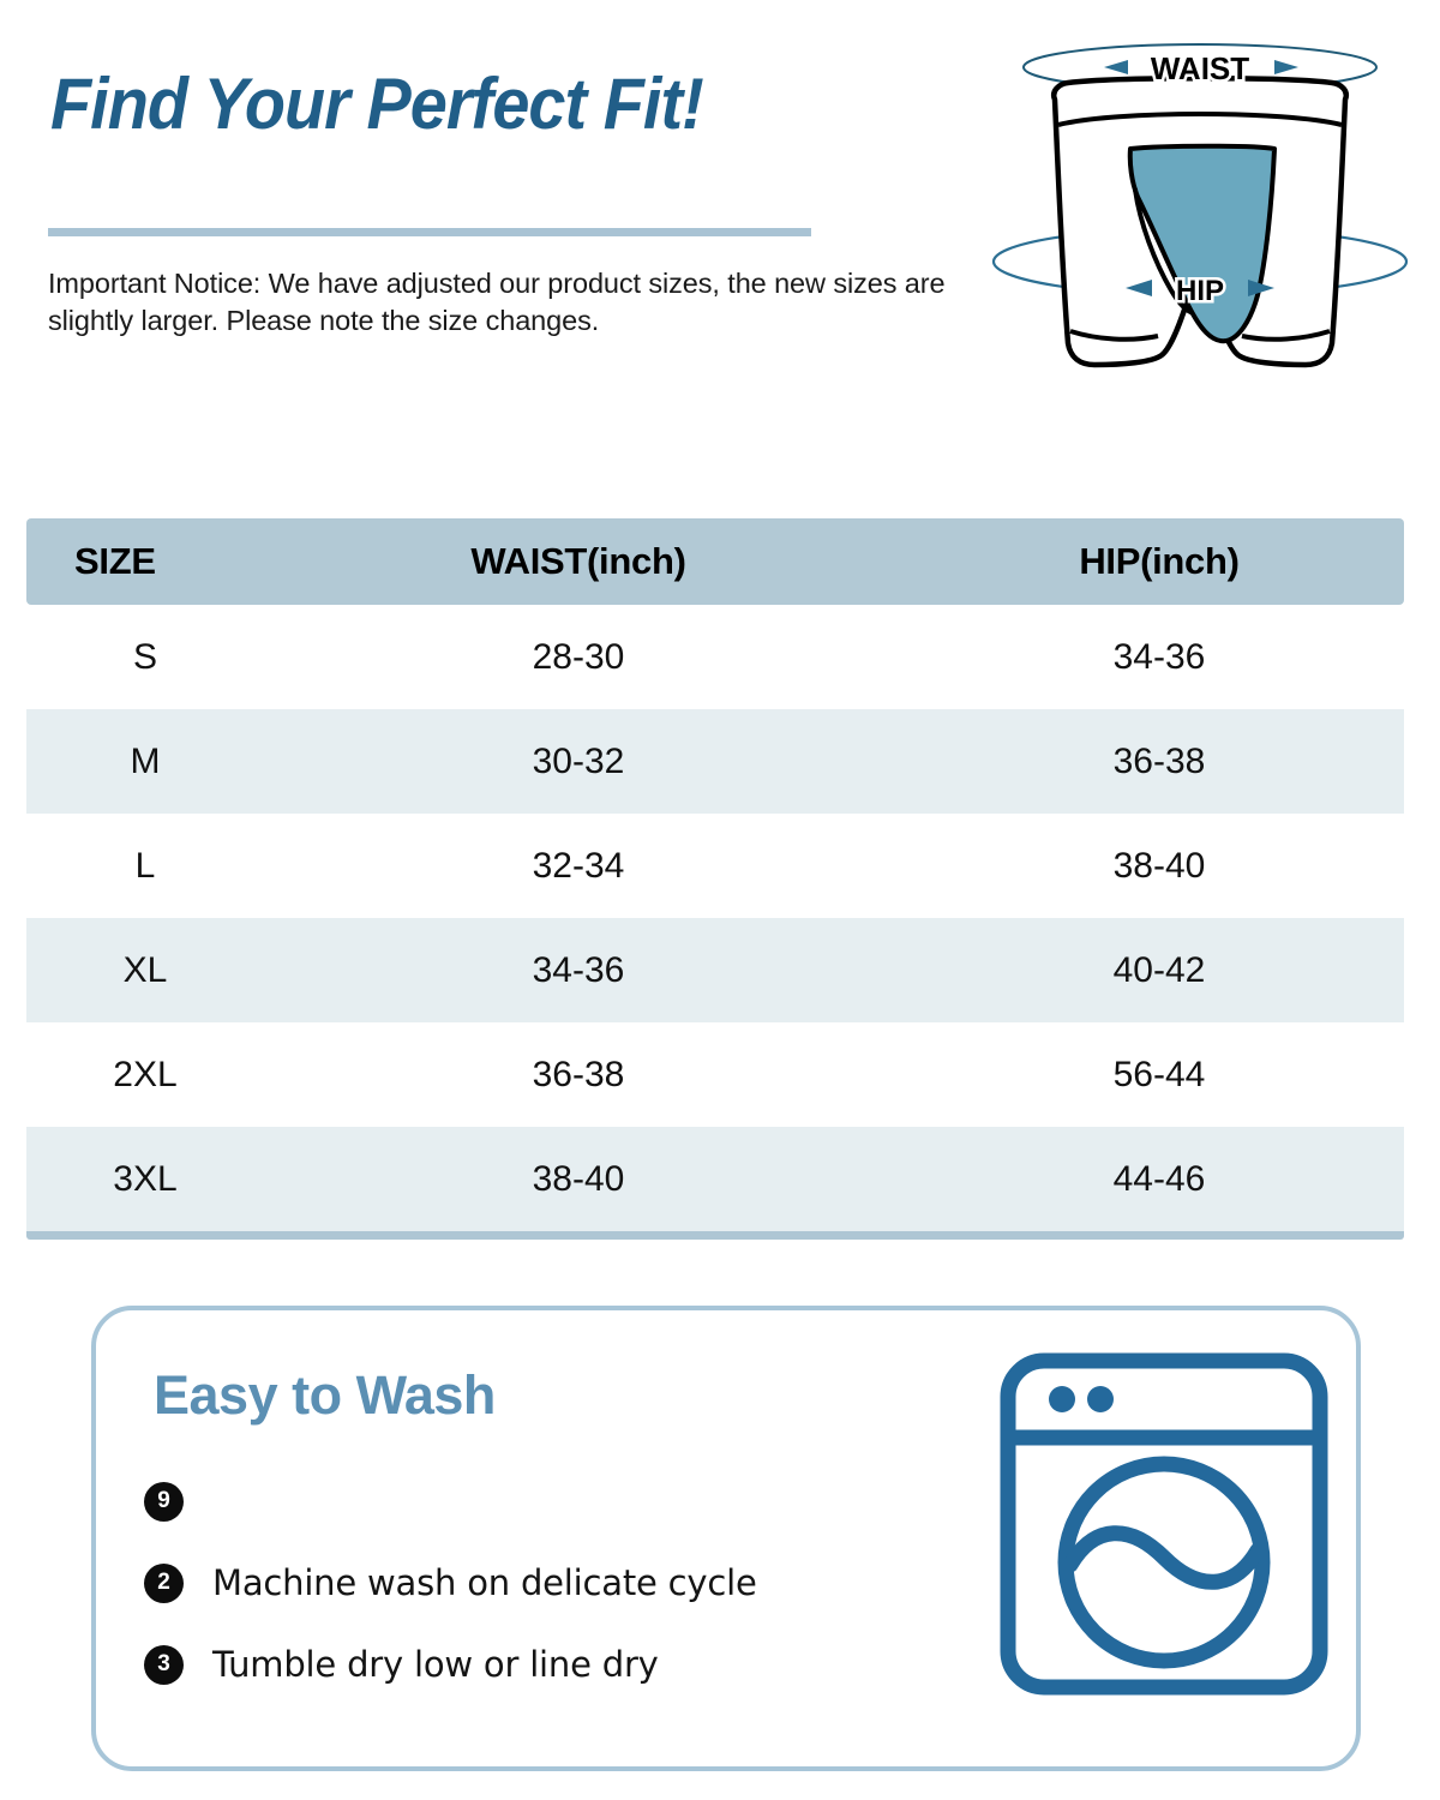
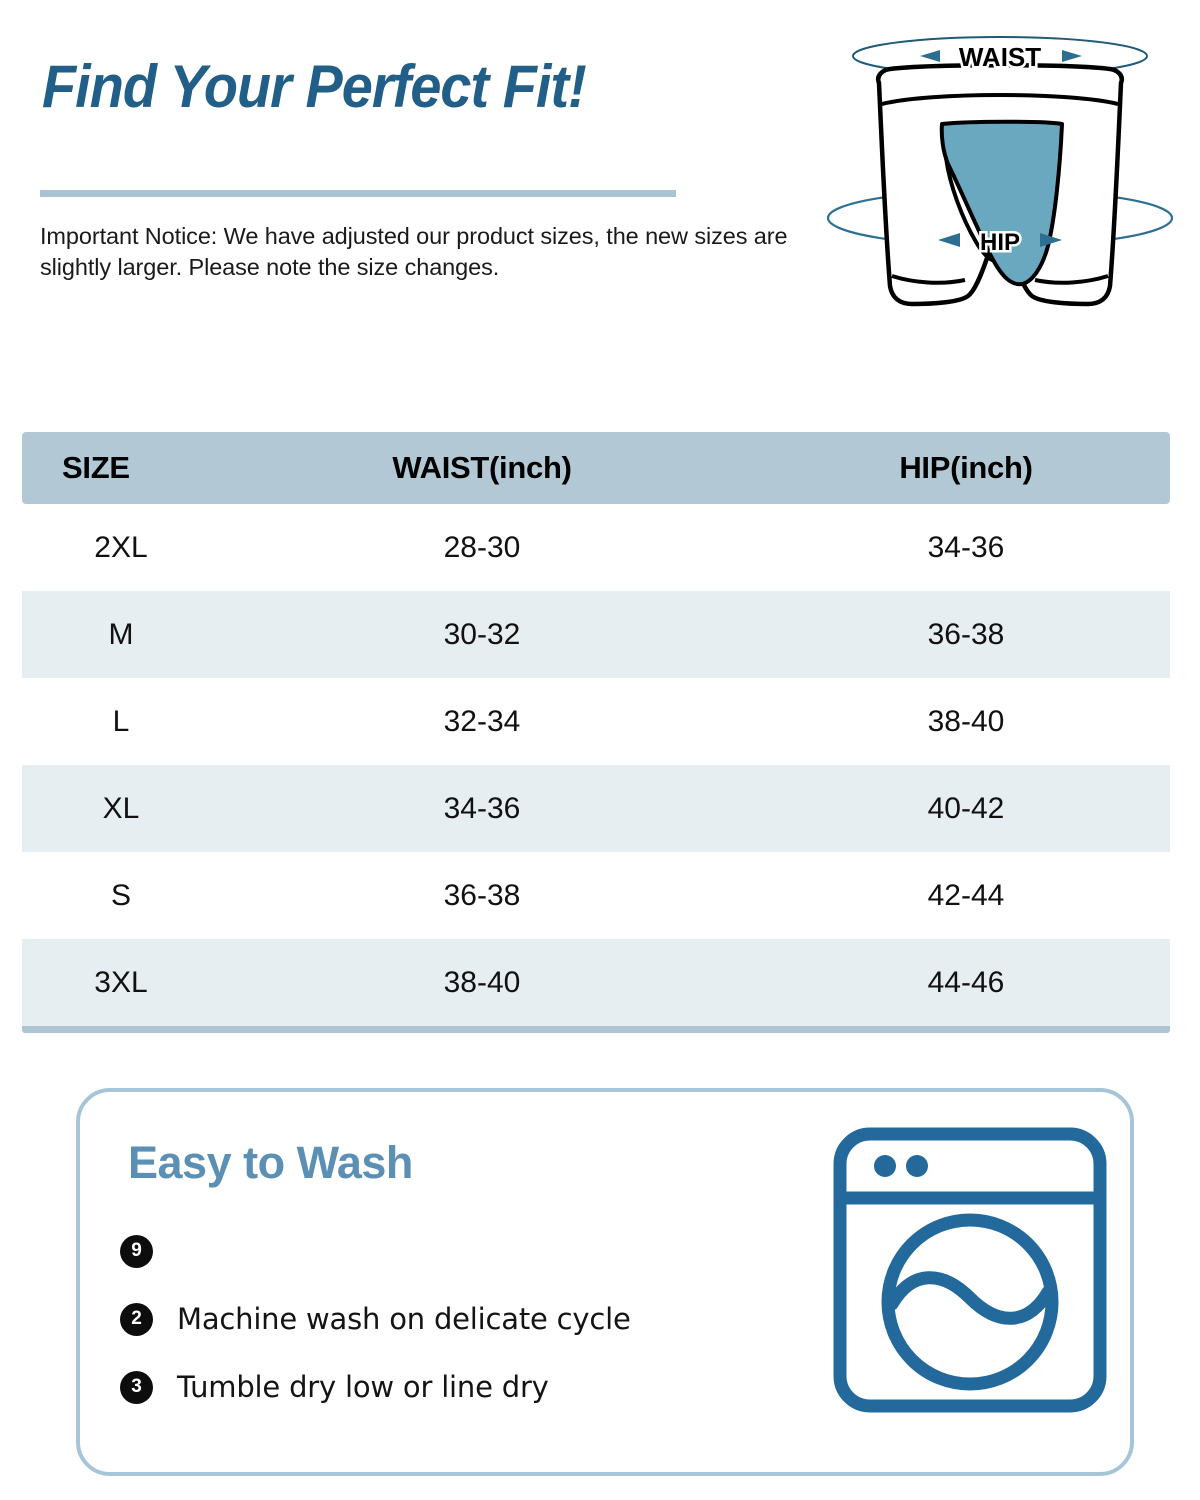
  Find Your Perfect Fit!
  Important Notice: We have adjusted our product sizes, the new sizes are slightly larger. Please note the size changes.
  WAIST
  HIP
  SIZE
  WAIST(inch)
  HIP(inch)
- S
+ 2XL
  28-30
  34-36
  M
  30-32
  36-38
  L
  32-34
  38-40
  XL
  34-36
  40-42
- 2XL
+ S
  36-38
- 56-44
+ 42-44
  3XL
  38-40
  44-46
  Easy to Wash
  9
  2
  Machine wash on delicate cycle
  3
  Tumble dry low or line dry
